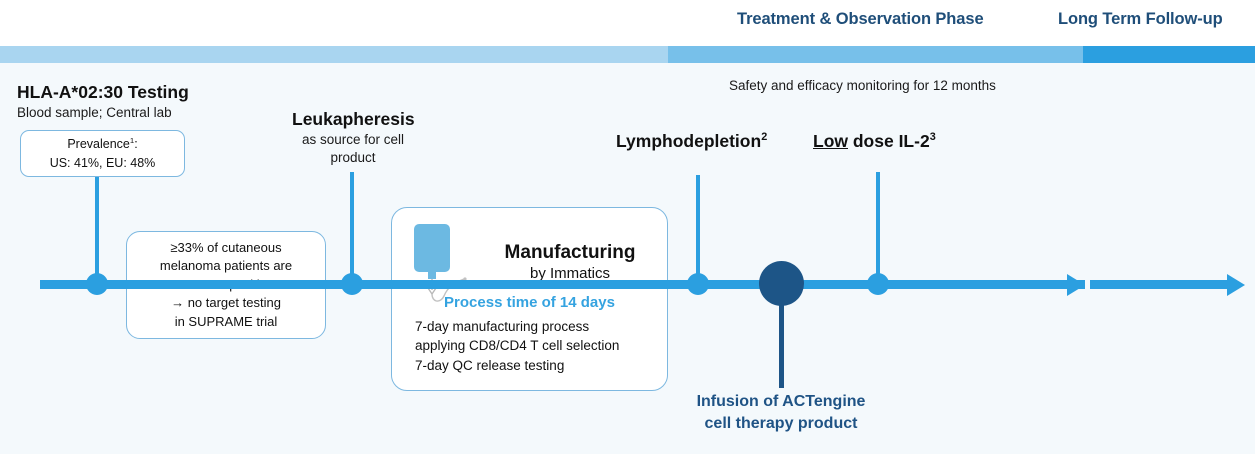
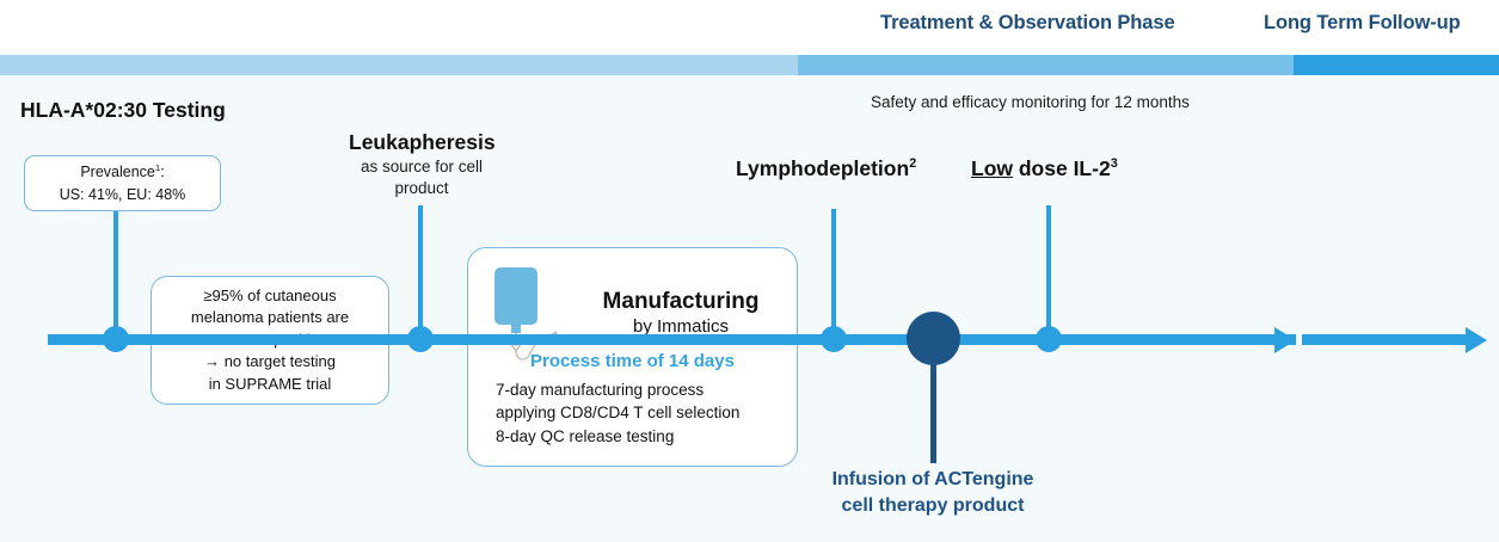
  Treatment & Observation Phase
  Long Term Follow-up
  HLA-A*02:30 Testing
- Blood sample; Central lab
  Prevalence1:
  US: 41%, EU: 48%
- ≥33% of cutaneous
+ ≥95% of cutaneous
  melanoma patients are
  → no target testing
  in SUPRAME trial
  Leukapheresis
  as source for cell product
  Manufacturing
  by Immatics
  Process time of 14 days
  7-day manufacturing process
  applying CD8/CD4 T cell selection
- 7-day QC release testing
+ 8-day QC release testing
  Safety and efficacy monitoring for 12 months
  Lymphodepletion2
  Low dose IL-23
  Infusion of ACTengine
  cell therapy product
